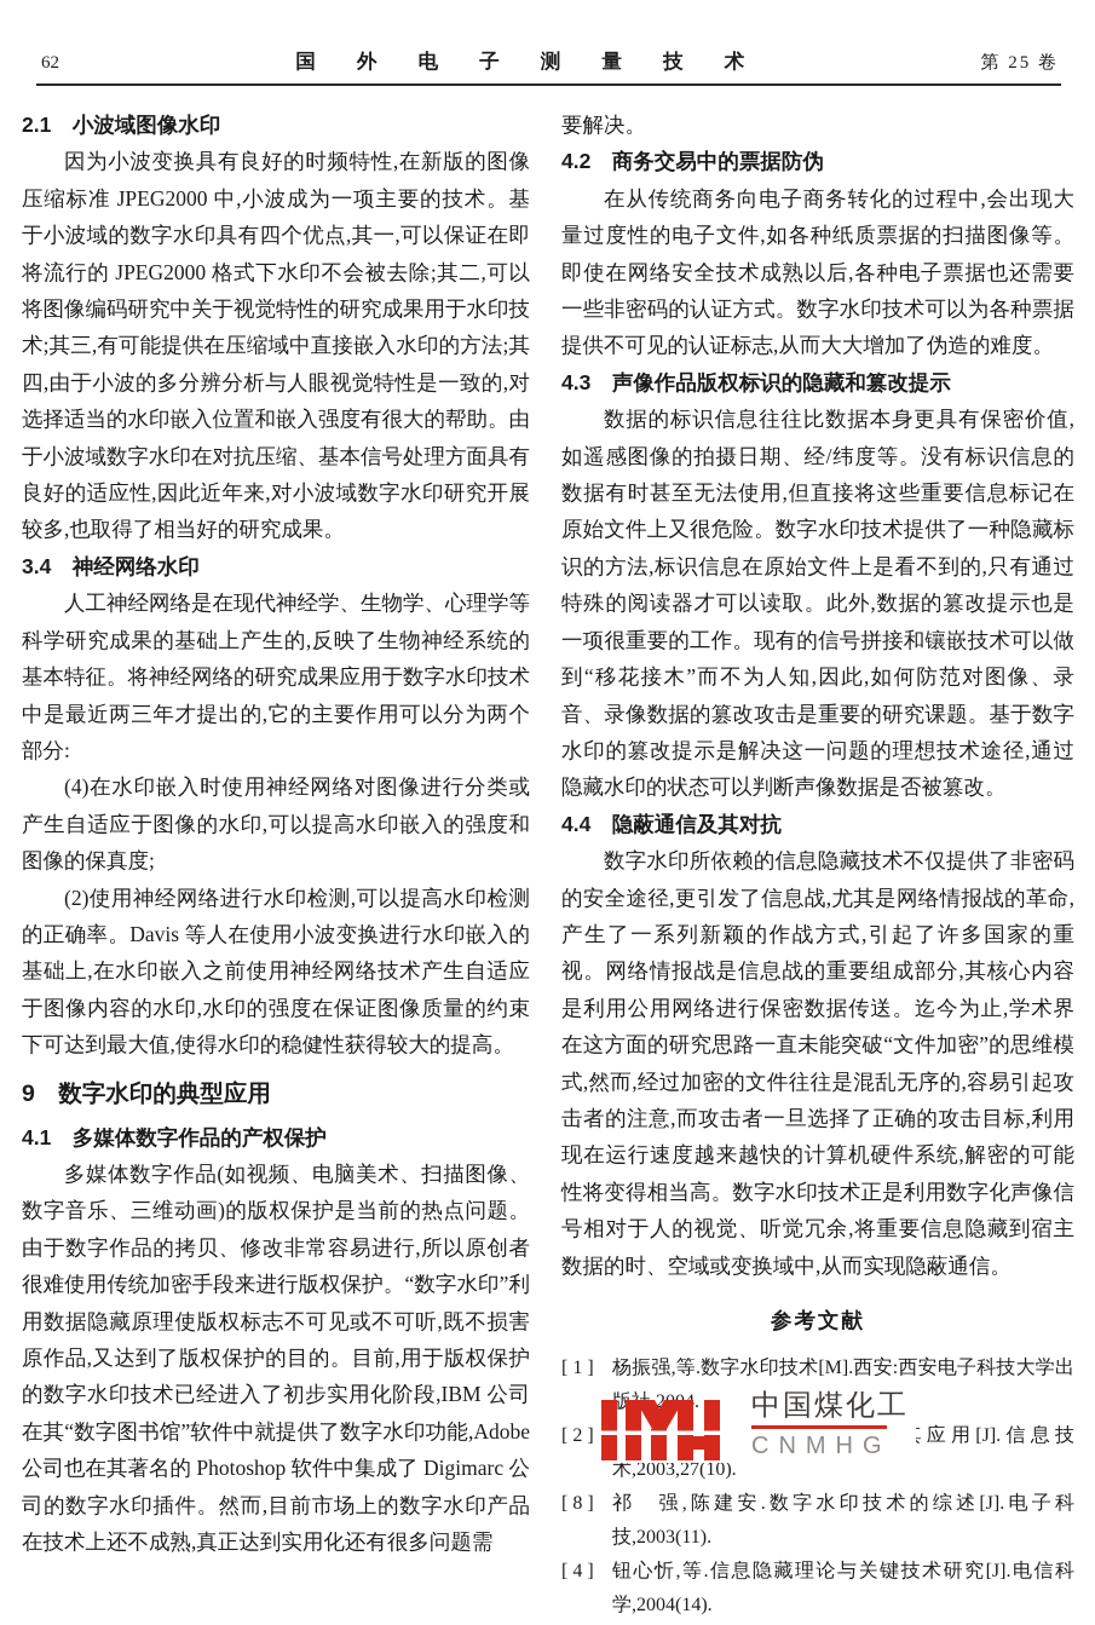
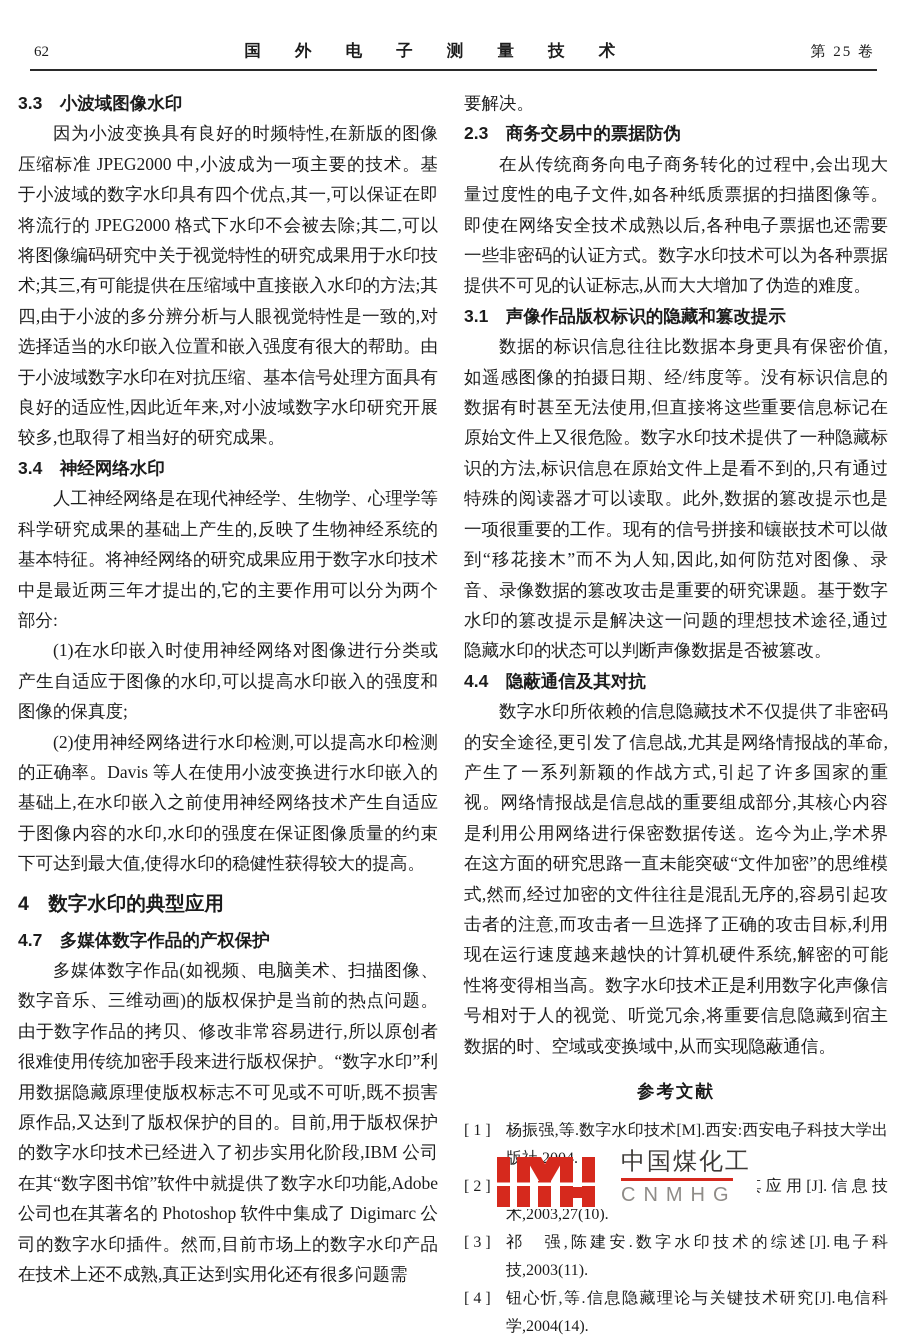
  62
  国 外 电 子 测 量 技 术
  第 25 卷
- 2.1 小波域图像水印
+ 3.3 小波域图像水印
  因为小波变换具有良好的时频特性,在新版的图像压缩标准 JPEG2000 中,小波成为一项主要的技术。基于小波域的数字水印具有四个优点,其一,可以保证在即将流行的 JPEG2000 格式下水印不会被去除;其二,可以将图像编码研究中关于视觉特性的研究成果用于水印技术;其三,有可能提供在压缩域中直接嵌入水印的方法;其四,由于小波的多分辨分析与人眼视觉特性是一致的,对选择适当的水印嵌入位置和嵌入强度有很大的帮助。由于小波域数字水印在对抗压缩、基本信号处理方面具有良好的适应性,因此近年来,对小波域数字水印研究开展较多,也取得了相当好的研究成果。
  3.4 神经网络水印
  人工神经网络是在现代神经学、生物学、心理学等科学研究成果的基础上产生的,反映了生物神经系统的基本特征。将神经网络的研究成果应用于数字水印技术中是最近两三年才提出的,它的主要作用可以分为两个部分:
- (4)在水印嵌入时使用神经网络对图像进行分类或产生自适应于图像的水印,可以提高水印嵌入的强度和图像的保真度;
+ (1)在水印嵌入时使用神经网络对图像进行分类或产生自适应于图像的水印,可以提高水印嵌入的强度和图像的保真度;
  (2)使用神经网络进行水印检测,可以提高水印检测的正确率。Davis 等人在使用小波变换进行水印嵌入的基础上,在水印嵌入之前使用神经网络技术产生自适应于图像内容的水印,水印的强度在保证图像质量的约束下可达到最大值,使得水印的稳健性获得较大的提高。
- 9 数字水印的典型应用
+ 4 数字水印的典型应用
- 4.1 多媒体数字作品的产权保护
+ 4.7 多媒体数字作品的产权保护
  多媒体数字作品(如视频、电脑美术、扫描图像、数字音乐、三维动画)的版权保护是当前的热点问题。由于数字作品的拷贝、修改非常容易进行,所以原创者很难使用传统加密手段来进行版权保护。“数字水印”利用数据隐藏原理使版权标志不可见或不可听,既不损害原作品,又达到了版权保护的目的。目前,用于版权保护的数字水印技术已经进入了初步实用化阶段,IBM 公司在其“数字图书馆”软件中就提供了数字水印功能,Adobe 公司也在其著名的 Photoshop 软件中集成了 Digimarc 公司的数字水印插件。然而,目前市场上的数字水印产品在技术上还不成熟,真正达到实用化还有很多问题需
  要解决。
- 4.2 商务交易中的票据防伪
+ 2.3 商务交易中的票据防伪
  在从传统商务向电子商务转化的过程中,会出现大量过度性的电子文件,如各种纸质票据的扫描图像等。即使在网络安全技术成熟以后,各种电子票据也还需要一些非密码的认证方式。数字水印技术可以为各种票据提供不可见的认证标志,从而大大增加了伪造的难度。
- 4.3 声像作品版权标识的隐藏和篡改提示
+ 3.1 声像作品版权标识的隐藏和篡改提示
  数据的标识信息往往比数据本身更具有保密价值,如遥感图像的拍摄日期、经/纬度等。没有标识信息的数据有时甚至无法使用,但直接将这些重要信息标记在原始文件上又很危险。数字水印技术提供了一种隐藏标识的方法,标识信息在原始文件上是看不到的,只有通过特殊的阅读器才可以读取。此外,数据的篡改提示也是一项很重要的工作。现有的信号拼接和镶嵌技术可以做到“移花接木”而不为人知,因此,如何防范对图像、录音、录像数据的篡改攻击是重要的研究课题。基于数字水印的篡改提示是解决这一问题的理想技术途径,通过隐藏水印的状态可以判断声像数据是否被篡改。
  4.4 隐蔽通信及其对抗
  数字水印所依赖的信息隐藏技术不仅提供了非密码的安全途径,更引发了信息战,尤其是网络情报战的革命,产生了一系列新颖的作战方式,引起了许多国家的重视。网络情报战是信息战的重要组成部分,其核心内容是利用公用网络进行保密数据传送。迄今为止,学术界在这方面的研究思路一直未能突破“文件加密”的思维模式,然而,经过加密的文件往往是混乱无序的,容易引起攻击者的注意,而攻击者一旦选择了正确的攻击目标,利用现在运行速度越来越快的计算机硬件系统,解密的可能性将变得相当高。数字水印技术正是利用数字化声像信号相对于人的视觉、听觉冗余,将重要信息隐藏到宿主数据的时、空域或变换域中,从而实现隐蔽通信。
  参考文献
  [ 1 ]
  杨振强,等.数字水印技术[M].西安:西安电子科技大学出版2.
  [ 2 ]
- [ 8 ]
+ [ 3 ]
  祁 强,陈建安.数字水印技术的综述[J].电子科技,2003(11).
  [ 4 ]
  钮心忻,等.信息隐藏理论与关键技术研究[J].电信科学,2004(14).
  中国煤化工
  CNMHG
